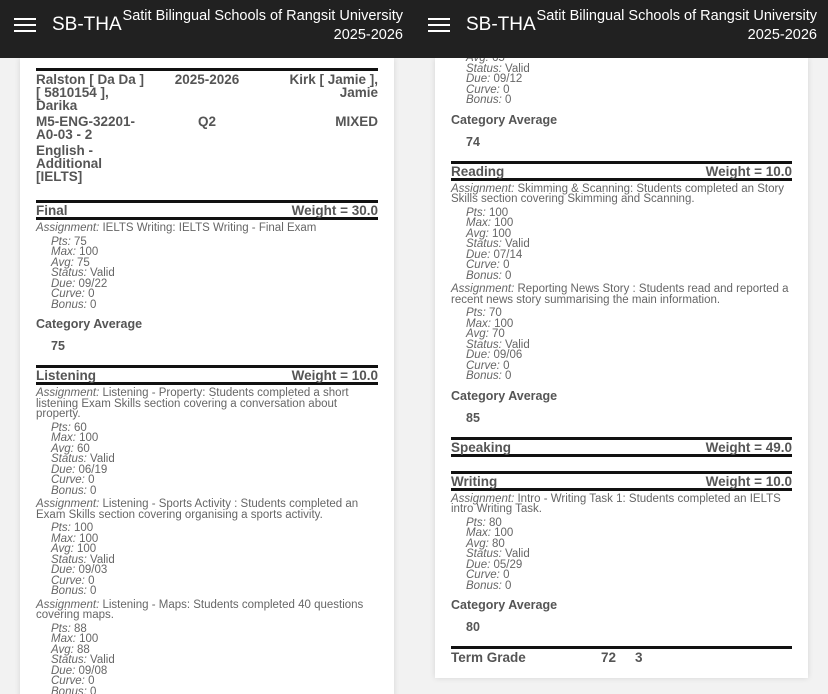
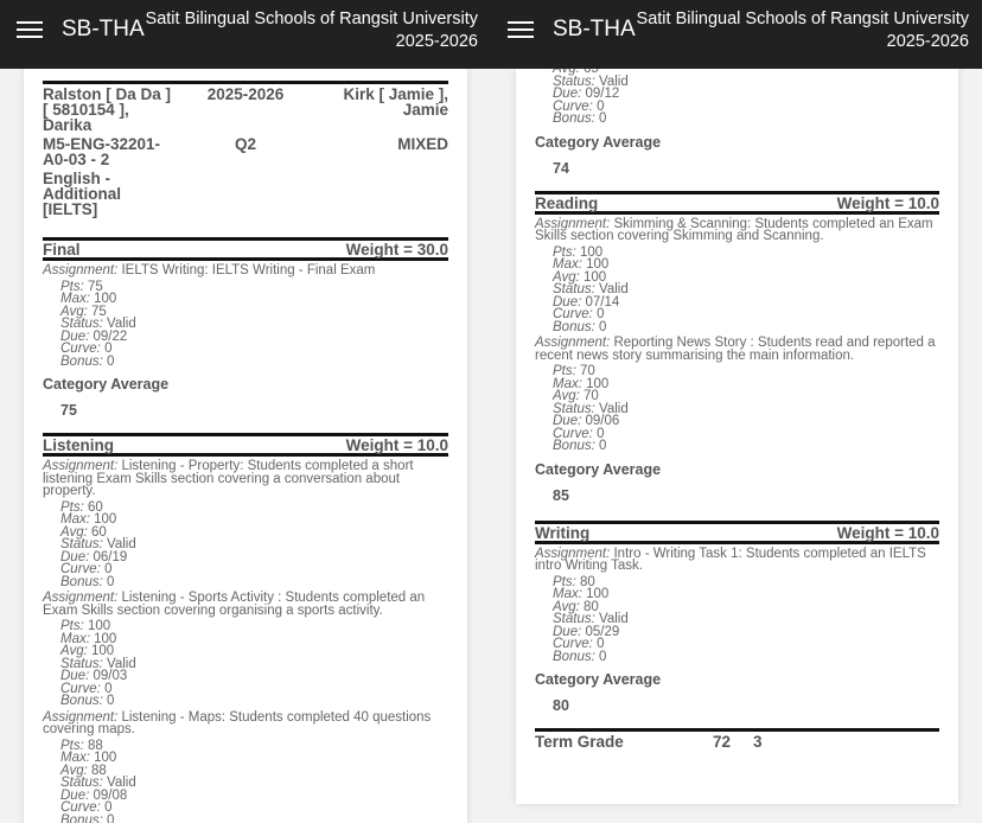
  SB-THA
  Satit Bilingual Schools of Rangsit University
  2025-2026
  Ralston [ Da Da ] [ 5810154 ], Darika
  2025-2026
  Kirk [ Jamie ], Jamie
  M5-ENG-32201-A0-03 - 2
  Q2
  MIXED
  English - Additional [IELTS]
  Final
  Weight = 30.0
  Assignment: IELTS Writing: IELTS Writing - Final Exam
  Pts: 75
  Max: 100
  Avg: 75
  Status: Valid
  Due: 09/22
  Curve: 0
  Bonus: 0
  Category Average
  75
  Listening
  Weight = 10.0
  Assignment: Listening - Property: Students completed a short listening Exam Skills section covering a conversation about property.
  Pts: 60
  Max: 100
  Avg: 60
  Status: Valid
  Due: 06/19
  Curve: 0
  Bonus: 0
  Assignment: Listening - Sports Activity : Students completed an Exam Skills section covering organising a sports activity.
  Pts: 100
  Max: 100
  Avg: 100
  Status: Valid
  Due: 09/03
  Curve: 0
  Bonus: 0
  Assignment: Listening - Maps: Students completed 40 questions covering maps.
  Pts: 88
  Max: 100
  Avg: 88
  Status: Valid
  Due: 09/08
  Curve: 0
  Bonus: 0
  Avg: 65
  Status: Valid
  Due: 09/12
  Curve: 0
  Bonus: 0
  Category Average
  74
  Reading
  Weight = 10.0
- Assignment: Skimming & Scanning: Students completed an Story Skills section covering Skimming and Scanning.
+ Assignment: Skimming & Scanning: Students completed an Exam Skills section covering Skimming and Scanning.
  Pts: 100
  Max: 100
  Avg: 100
  Status: Valid
  Due: 07/14
  Curve: 0
  Bonus: 0
  Assignment: Reporting News Story : Students read and reported a recent news story summarising the main information.
  Pts: 70
  Max: 100
  Avg: 70
  Status: Valid
  Due: 09/06
  Curve: 0
  Bonus: 0
  Category Average
  85
- Speaking
- Weight = 49.0
  Writing
  Weight = 10.0
  Assignment: Intro - Writing Task 1: Students completed an IELTS intro Writing Task.
  Pts: 80
  Max: 100
  Avg: 80
  Status: Valid
  Due: 05/29
  Curve: 0
  Bonus: 0
  Category Average
  80
  Term Grade
  72
  3
  SB-THA
  Satit Bilingual Schools of Rangsit University
  2025-2026
